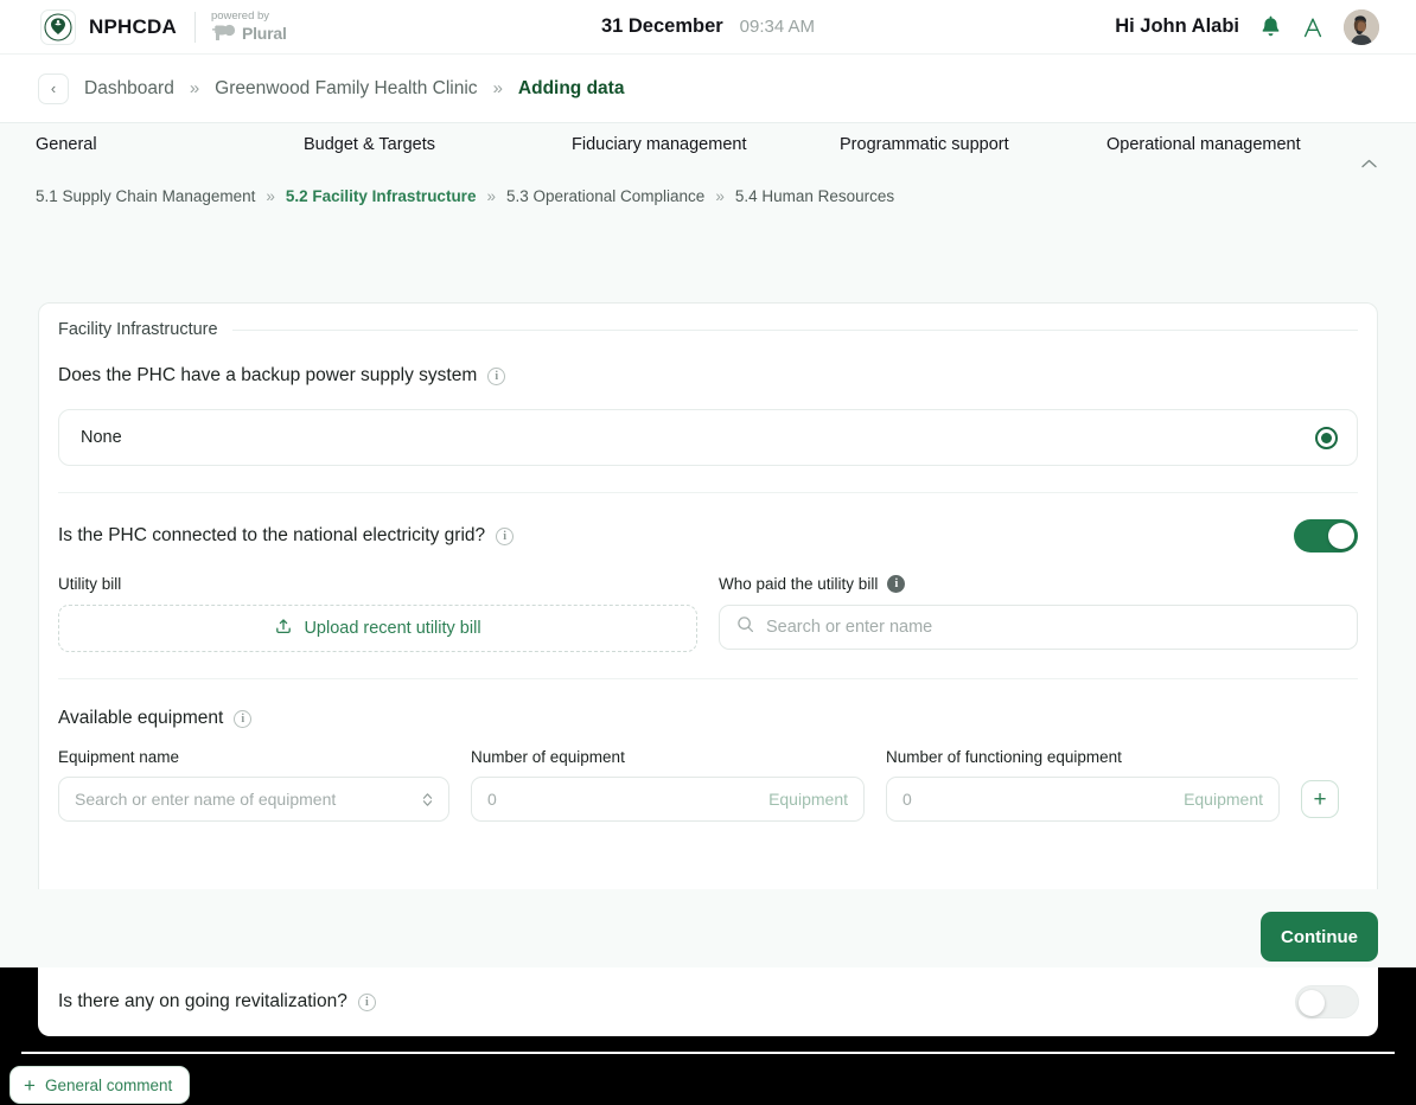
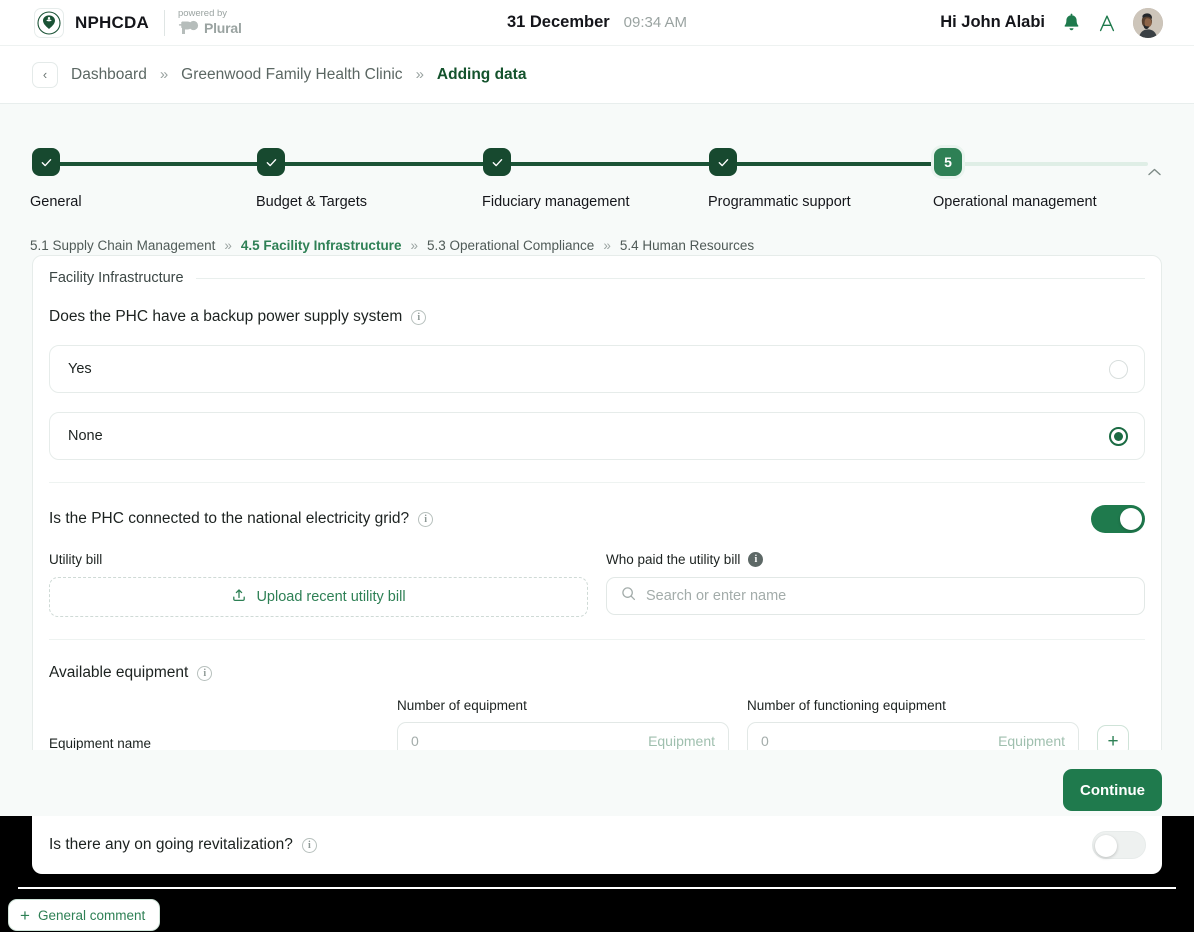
  NPHCDA
  powered by
  Plural
  31 December
  09:34 AM
  Hi John Alabi
  ‹
  Dashboard
  »
  Greenwood Family Health Clinic
  »
  Adding data
+ 5
  General
  Budget & Targets
  Fiduciary management
  Programmatic support
  Operational management
  5.1 Supply Chain Management
  »
- 5.2 Facility Infrastructure
+ 4.5 Facility Infrastructure
  »
  5.3 Operational Compliance
  »
  5.4 Human Resources
  Facility Infrastructure
  Does the PHC have a backup power supply system
  i
+ Yes
  None
  Is the PHC connected to the national electricity grid?
  i
  Utility bill
  Upload recent utility bill
  Who paid the utility bill
  i
  Search or enter name
  Available equipment
  i
  Equipment name
- Search or enter name of equipment
  Number of equipment
  0
  Equipment
  Number of functioning equipment
  0
  Equipment
  +
  Continue
  Is there any on going revitalization?
  i
  +
  General comment
